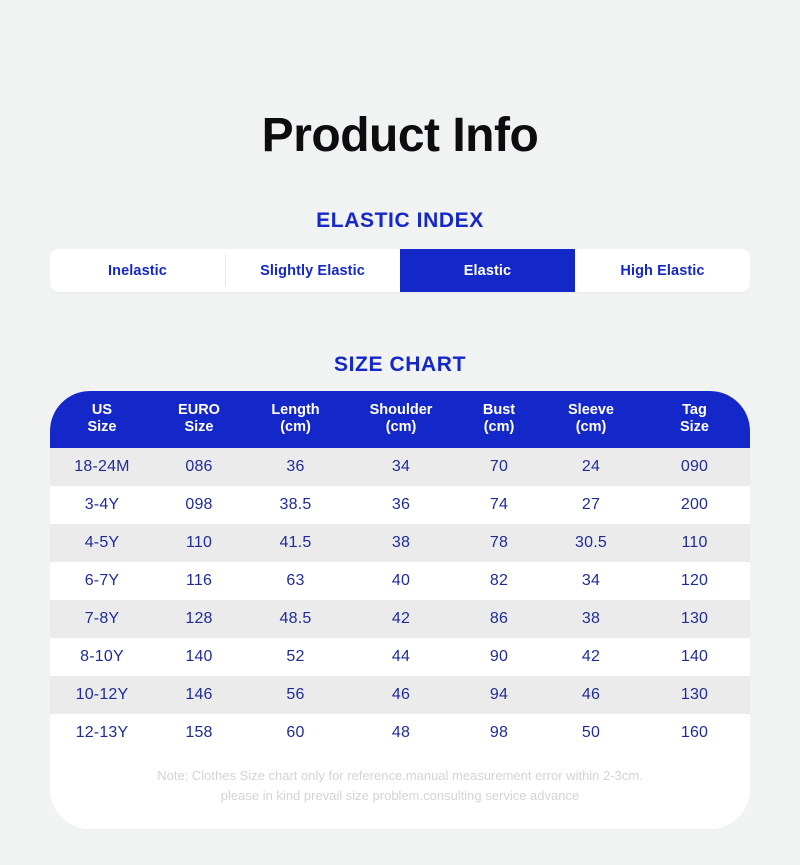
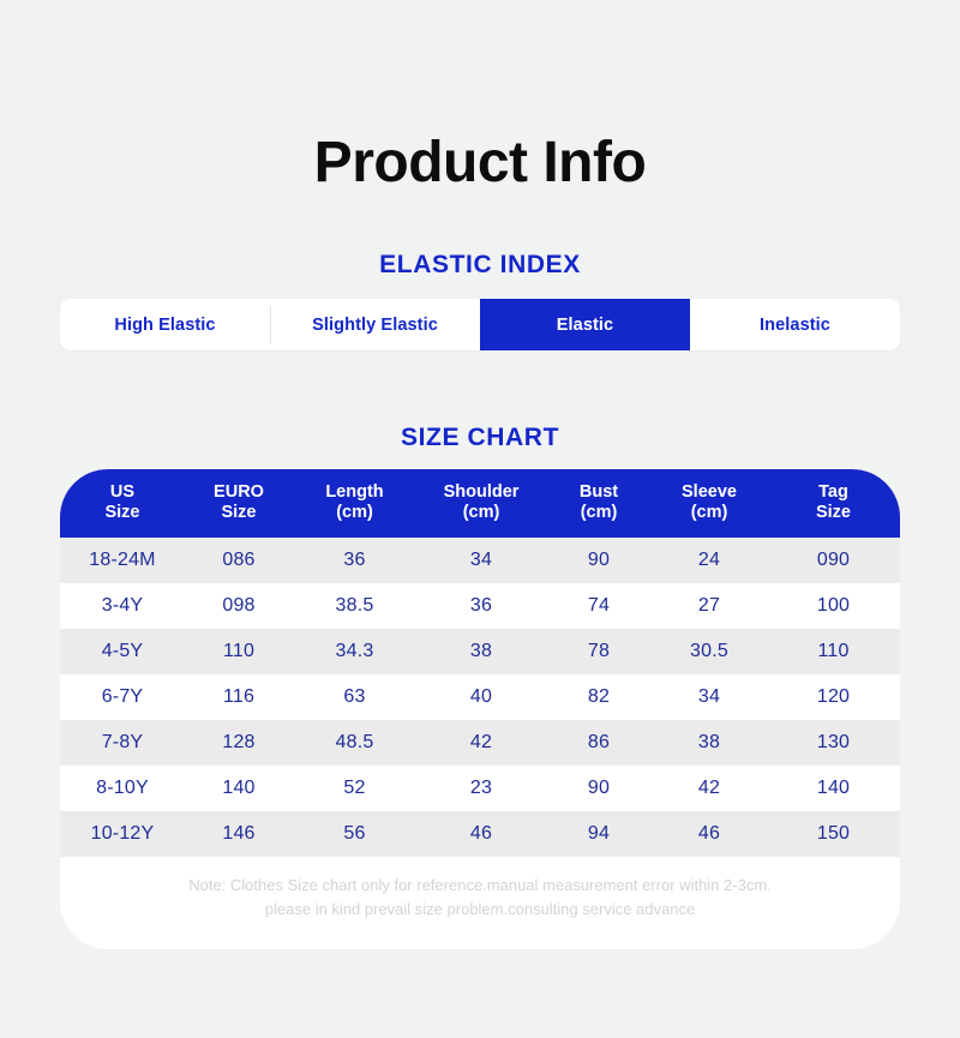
  Product Info
  ELASTIC INDEX
- Inelastic
+ High Elastic
  Slightly Elastic
  Elastic
- High Elastic
+ Inelastic
  SIZE CHART
  US Size	EURO Size	Length (cm)	Shoulder (cm)	Bust (cm)	Sleeve (cm)	Tag Size
- 18-24M	086	36	34	70	24	090
+ 18-24M	086	36	34	90	24	090
- 3-4Y	098	38.5	36	74	27	200
+ 3-4Y	098	38.5	36	74	27	100
- 4-5Y	110	41.5	38	78	30.5	110
+ 4-5Y	110	34.3	38	78	30.5	110
  6-7Y	116	63	40	82	34	120
  7-8Y	128	48.5	42	86	38	130
- 8-10Y	140	52	44	90	42	140
+ 8-10Y	140	52	23	90	42	140
- 10-12Y	146	56	46	94	46	130
+ 10-12Y	146	56	46	94	46	150
- 12-13Y	158	60	48	98	50	160
  Note: Clothes Size chart only for reference.manual measurement error within 2-3cm.
  please in kind prevail size problem.consulting service advance
